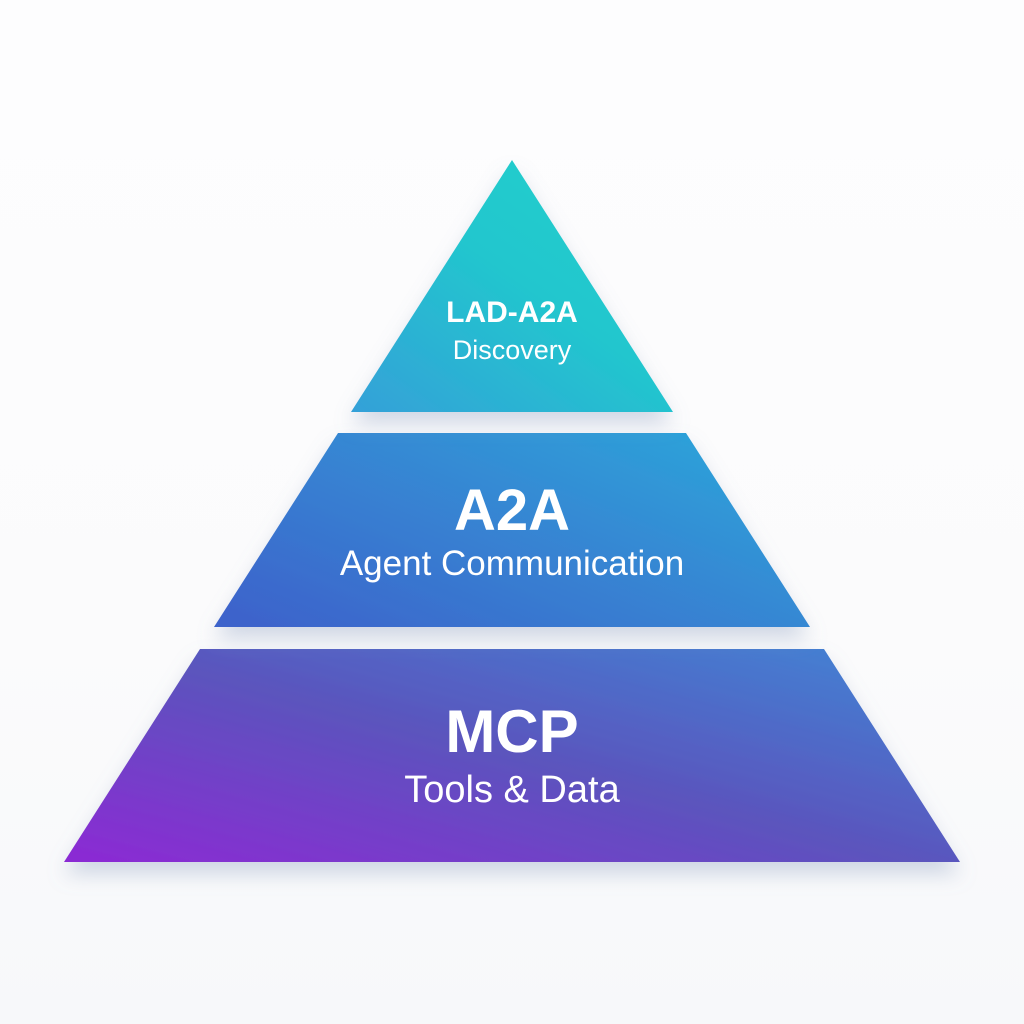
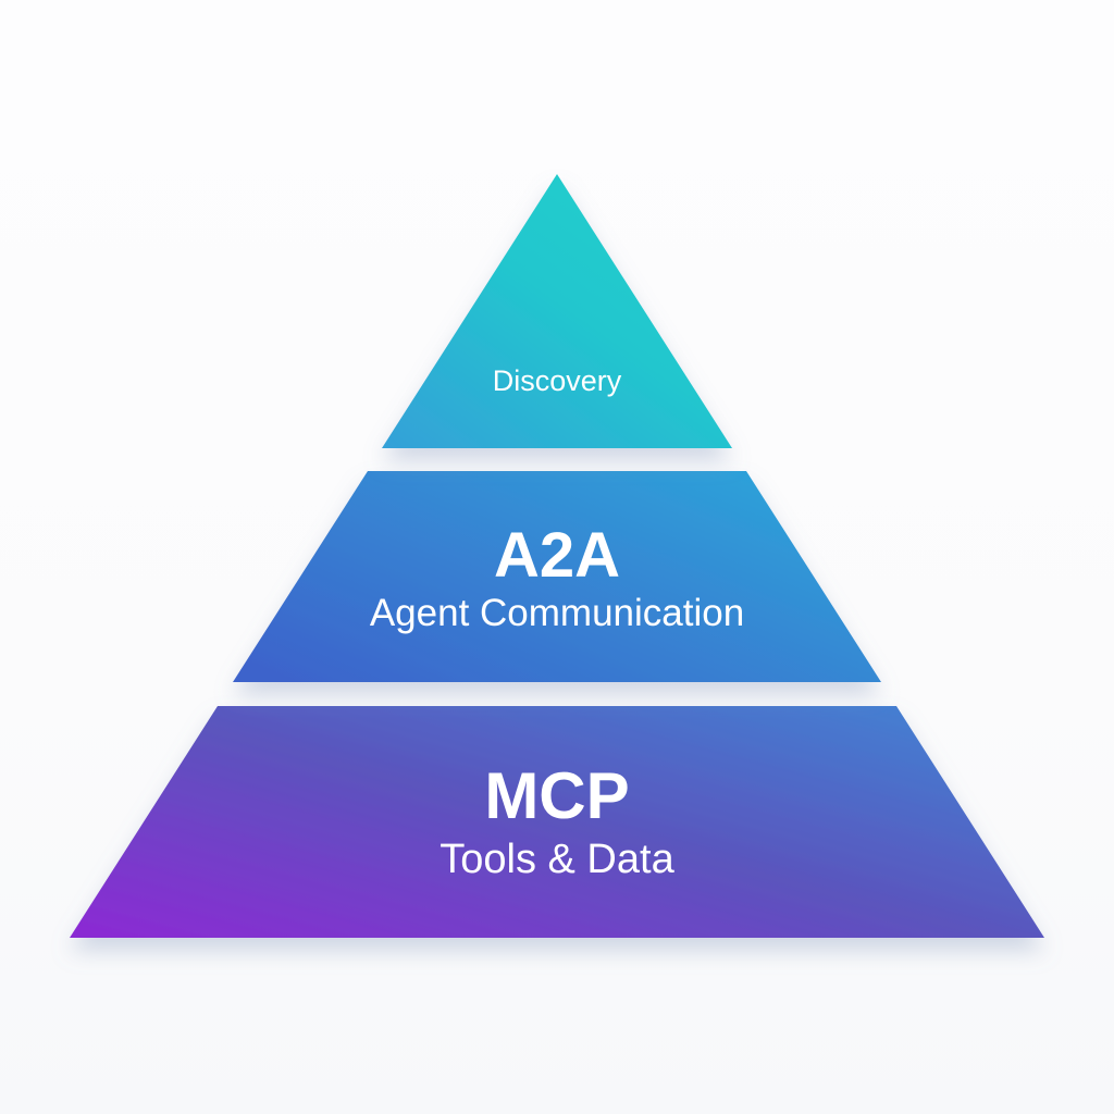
  MCP
  Tools & Data
  A2A
  Agent Communication
- LAD-A2A
  Discovery
